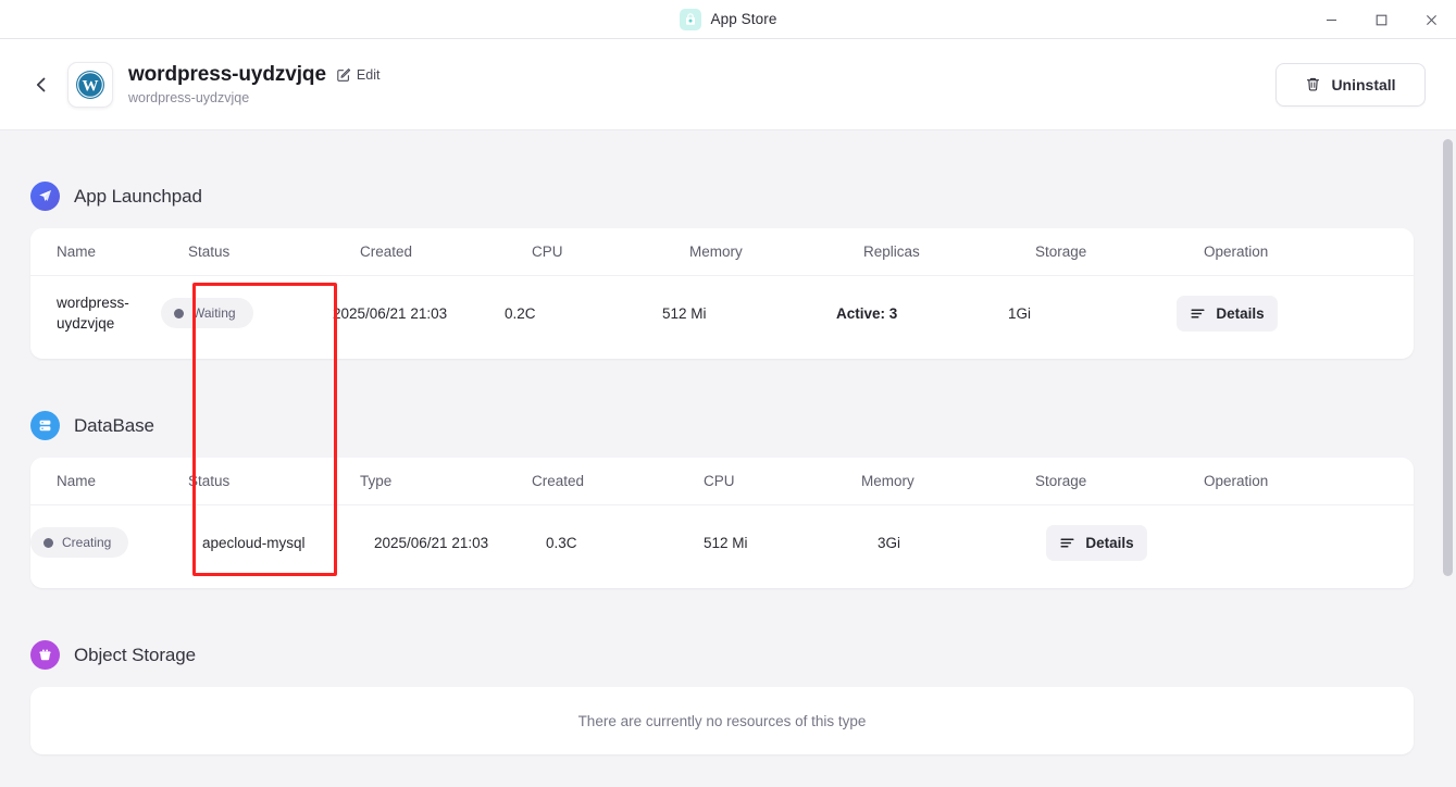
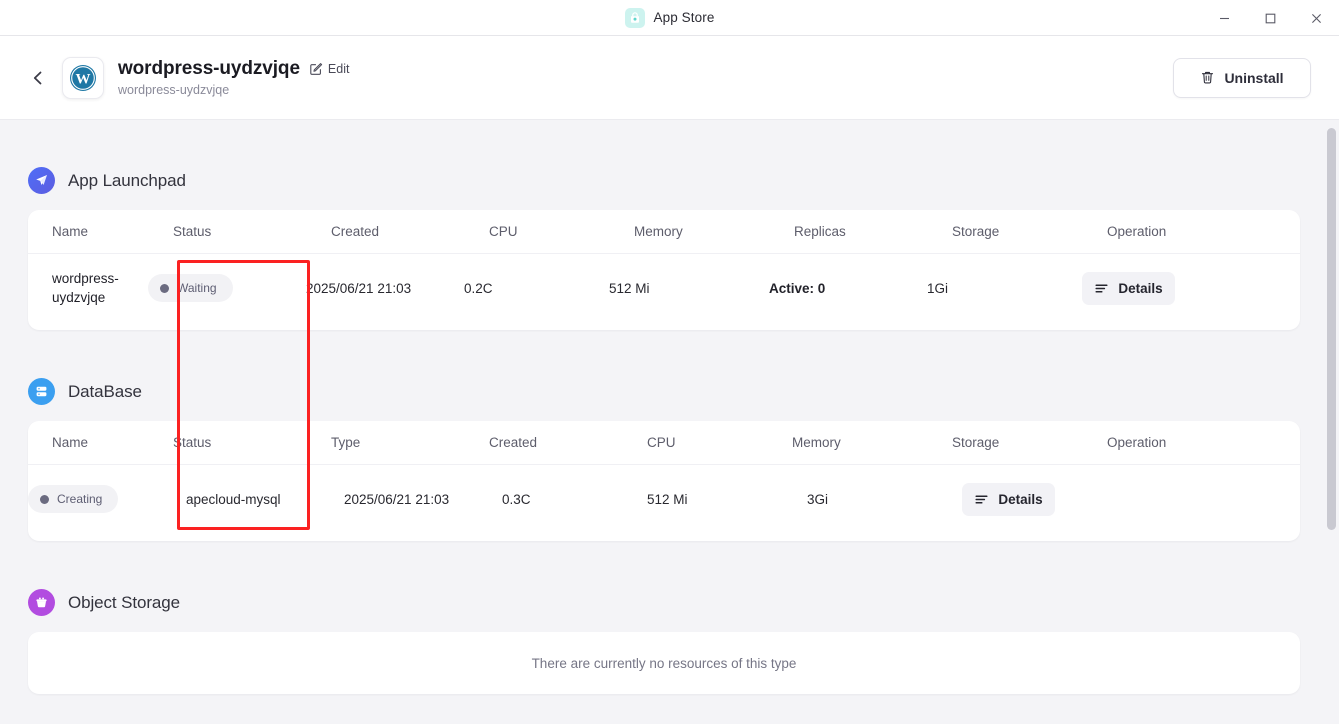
  App Store
  W
  wordpress-uydzvjqe
  Edit
  wordpress-uydzvjqe
  Uninstall
  App Launchpad
  Name
  Status
  Created
  CPU
  Memory
  Replicas
  Storage
  Operation
  wordpress-uydzvjqe
  Waiting
  2025/06/21 21:03
  0.2C
  512 Mi
- Active: 3
+ Active: 0
  1Gi
  Details
  DataBase
  Name
  Status
  Type
  Created
  CPU
  Memory
  Storage
  Operation
  Creating
  apecloud-mysql
  2025/06/21 21:03
  0.3C
  512 Mi
  3Gi
  Details
  Object Storage
  There are currently no resources of this type
